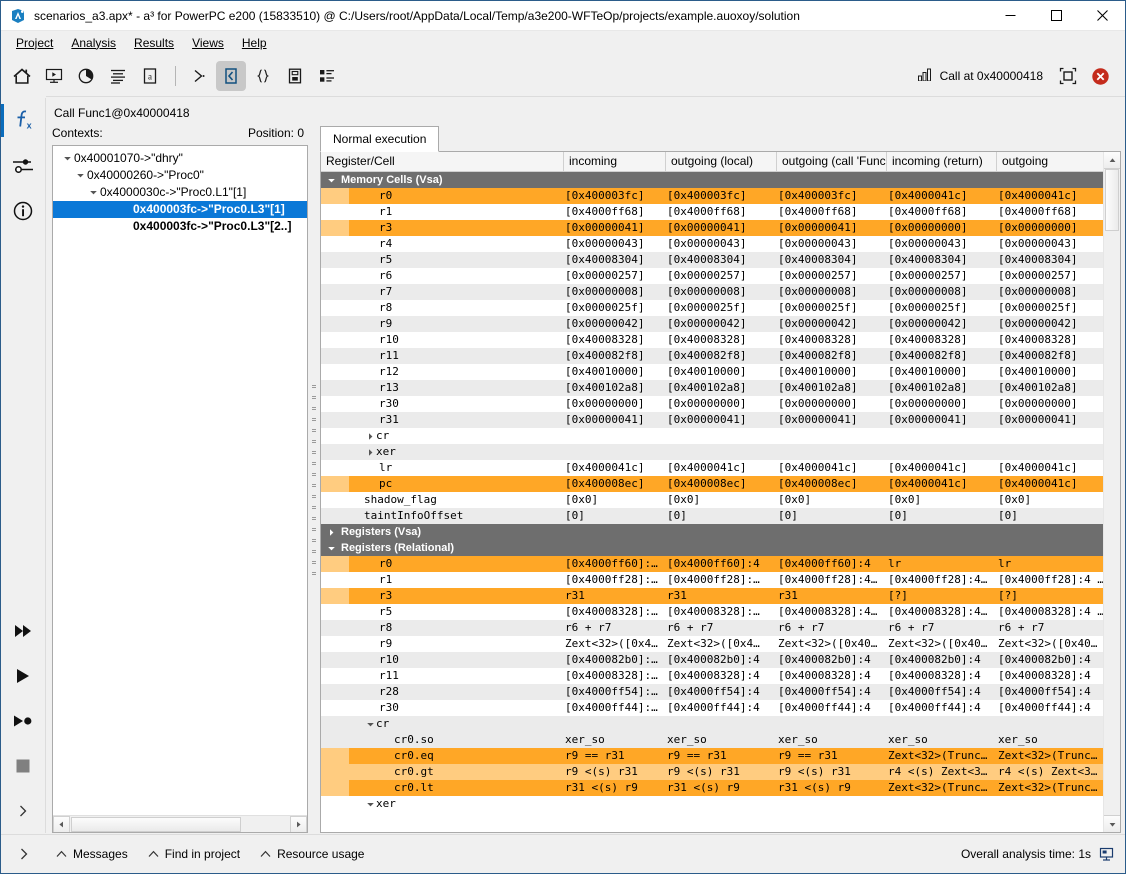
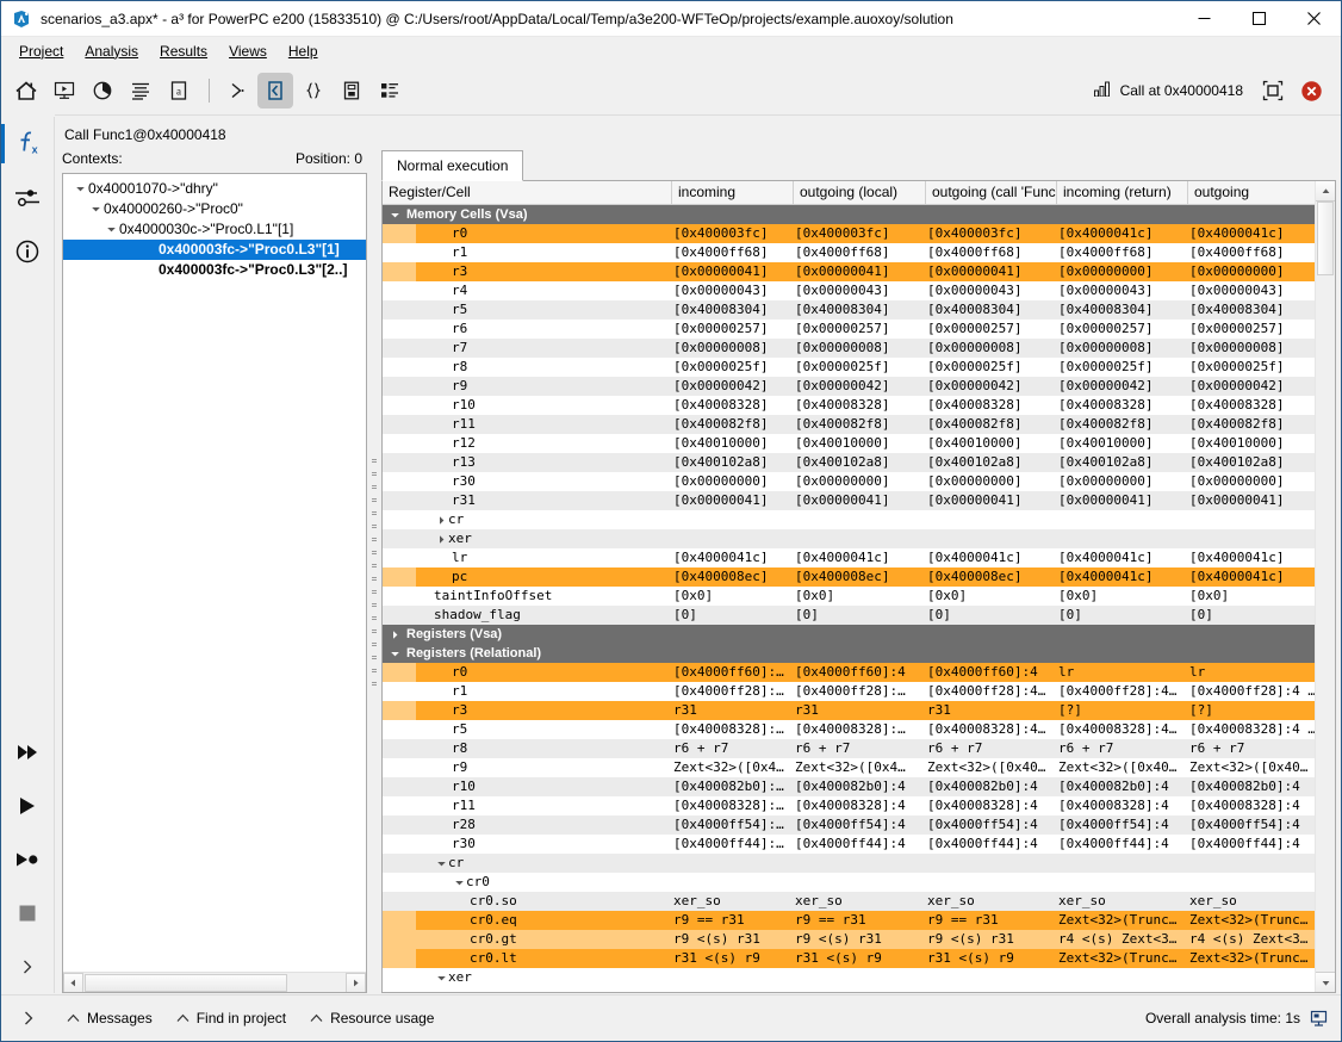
  scenarios_a3.apx* - a³ for PowerPC e200 (15833510) @ C:/Users/root/AppData/Local/Temp/a3e200-WFTeOp/projects/example.auoxoy/solution
  Project
  Analysis
  Results
  Views
  Help
  a
  Call at 0x40000418
  x
  Call Func1@0x40000418
  Contexts:
  Position: 0
  0x40001070->"dhry"
  0x40000260->"Proc0"
  0x4000030c->"Proc0.L1"[1]
  0x400003fc->"Proc0.L3"[1]
  0x400003fc->"Proc0.L3"[2..]
  Normal execution
  Register/Cell
  incoming
  outgoing (local)
  outgoing (call 'Func
  incoming (return)
  outgoing
  Memory Cells (Vsa)
  r0
  [0x400003fc]
  [0x400003fc]
  [0x400003fc]
  [0x4000041c]
  [0x4000041c]
  r1
  [0x4000ff68]
  [0x4000ff68]
  [0x4000ff68]
  [0x4000ff68]
  [0x4000ff68]
  r3
  [0x00000041]
  [0x00000041]
  [0x00000041]
  [0x00000000]
  [0x00000000]
  r4
  [0x00000043]
  [0x00000043]
  [0x00000043]
  [0x00000043]
  [0x00000043]
  r5
  [0x40008304]
  [0x40008304]
  [0x40008304]
  [0x40008304]
  [0x40008304]
  r6
  [0x00000257]
  [0x00000257]
  [0x00000257]
  [0x00000257]
  [0x00000257]
  r7
  [0x00000008]
  [0x00000008]
  [0x00000008]
  [0x00000008]
  [0x00000008]
  r8
  [0x0000025f]
  [0x0000025f]
  [0x0000025f]
  [0x0000025f]
  [0x0000025f]
  r9
  [0x00000042]
  [0x00000042]
  [0x00000042]
  [0x00000042]
  [0x00000042]
  r10
  [0x40008328]
  [0x40008328]
  [0x40008328]
  [0x40008328]
  [0x40008328]
  r11
  [0x400082f8]
  [0x400082f8]
  [0x400082f8]
  [0x400082f8]
  [0x400082f8]
  r12
  [0x40010000]
  [0x40010000]
  [0x40010000]
  [0x40010000]
  [0x40010000]
  r13
  [0x400102a8]
  [0x400102a8]
  [0x400102a8]
  [0x400102a8]
  [0x400102a8]
  r30
  [0x00000000]
  [0x00000000]
  [0x00000000]
  [0x00000000]
  [0x00000000]
  r31
  [0x00000041]
  [0x00000041]
  [0x00000041]
  [0x00000041]
  [0x00000041]
  cr
  xer
  lr
  [0x4000041c]
  [0x4000041c]
  [0x4000041c]
  [0x4000041c]
  [0x4000041c]
  pc
  [0x400008ec]
  [0x400008ec]
  [0x400008ec]
  [0x4000041c]
  [0x4000041c]
- shadow_flag
+ taintInfoOffset
  [0x0]
  [0x0]
  [0x0]
  [0x0]
  [0x0]
- taintInfoOffset
+ shadow_flag
  [0]
  [0]
  [0]
  [0]
  [0]
  Registers (Vsa)
  Registers (Relational)
  r0
  [0x4000ff60]:…
  [0x4000ff60]:4
  [0x4000ff60]:4
  lr
  lr
  r1
  [0x4000ff28]:…
  [0x4000ff28]:…
  [0x4000ff28]:4…
  [0x4000ff28]:4…
  [0x4000ff28]:4 …
  r3
  r31
  r31
  r31
  [?]
  [?]
  r5
  [0x40008328]:…
  [0x40008328]:…
  [0x40008328]:4…
  [0x40008328]:4…
  [0x40008328]:4 …
  r8
  r6 + r7
  r6 + r7
  r6 + r7
  r6 + r7
  r6 + r7
  r9
  Zext<32>([0x4…
  Zext<32>([0x4…
  Zext<32>([0x40…
  Zext<32>([0x40…
  Zext<32>([0x40…
  r10
  [0x400082b0]:…
  [0x400082b0]:4
  [0x400082b0]:4
  [0x400082b0]:4
  [0x400082b0]:4
  r11
  [0x40008328]:…
  [0x40008328]:4
  [0x40008328]:4
  [0x40008328]:4
  [0x40008328]:4
  r28
  [0x4000ff54]:…
  [0x4000ff54]:4
  [0x4000ff54]:4
  [0x4000ff54]:4
  [0x4000ff54]:4
  r30
  [0x4000ff44]:…
  [0x4000ff44]:4
  [0x4000ff44]:4
  [0x4000ff44]:4
  [0x4000ff44]:4
  cr
+ cr0
  cr0.so
  xer_so
  xer_so
  xer_so
  xer_so
  xer_so
  cr0.eq
  r9 == r31
  r9 == r31
  r9 == r31
  Zext<32>(Trunc…
  Zext<32>(Trunc…
  cr0.gt
  r9 <(s) r31
  r9 <(s) r31
  r9 <(s) r31
  r4 <(s) Zext<3…
  r4 <(s) Zext<3…
  cr0.lt
  r31 <(s) r9
  r31 <(s) r9
  r31 <(s) r9
  Zext<32>(Trunc…
  Zext<32>(Trunc…
  xer
  Messages
  Find in project
  Resource usage
  Overall analysis time: 1s
